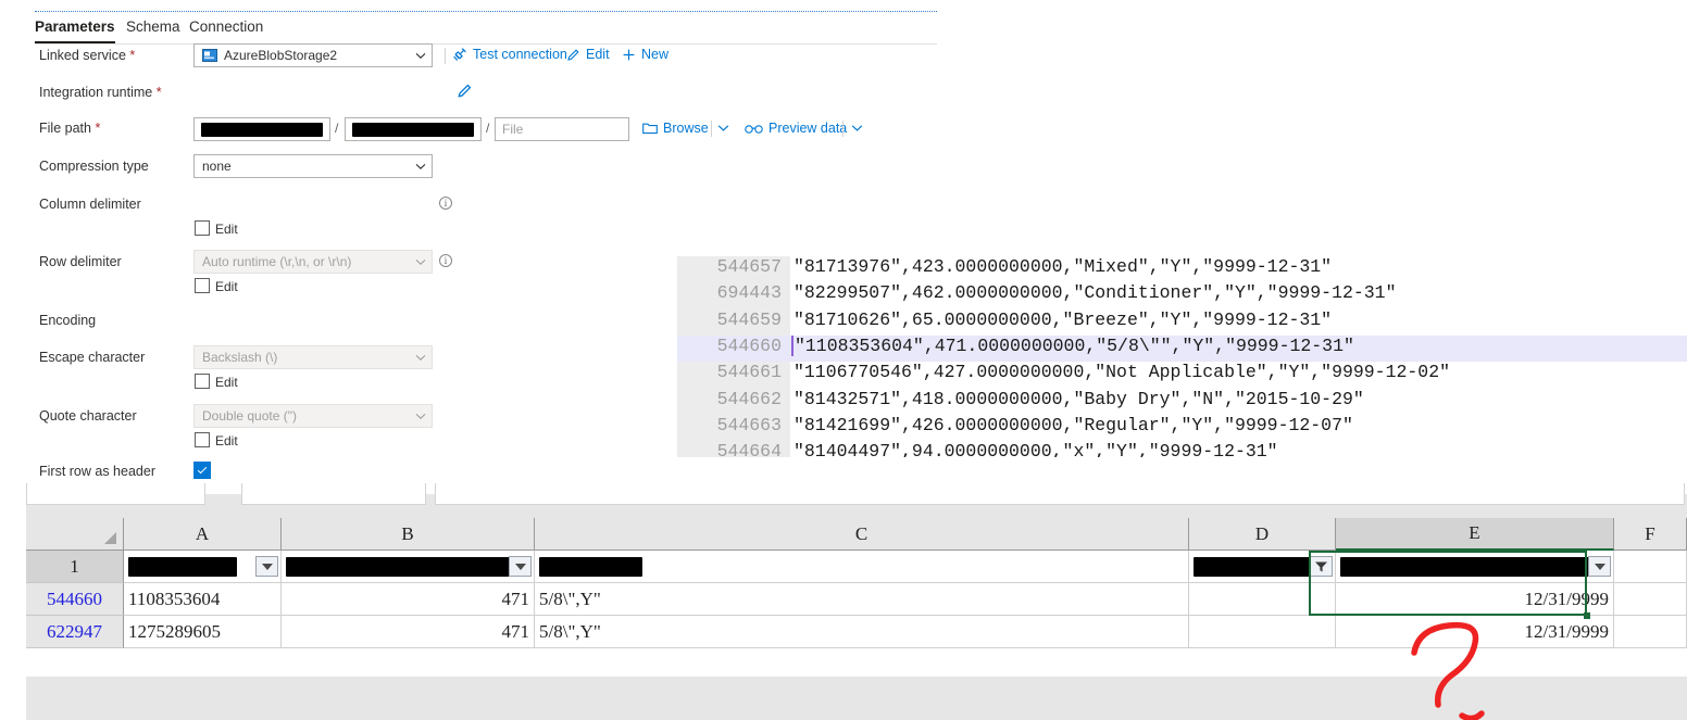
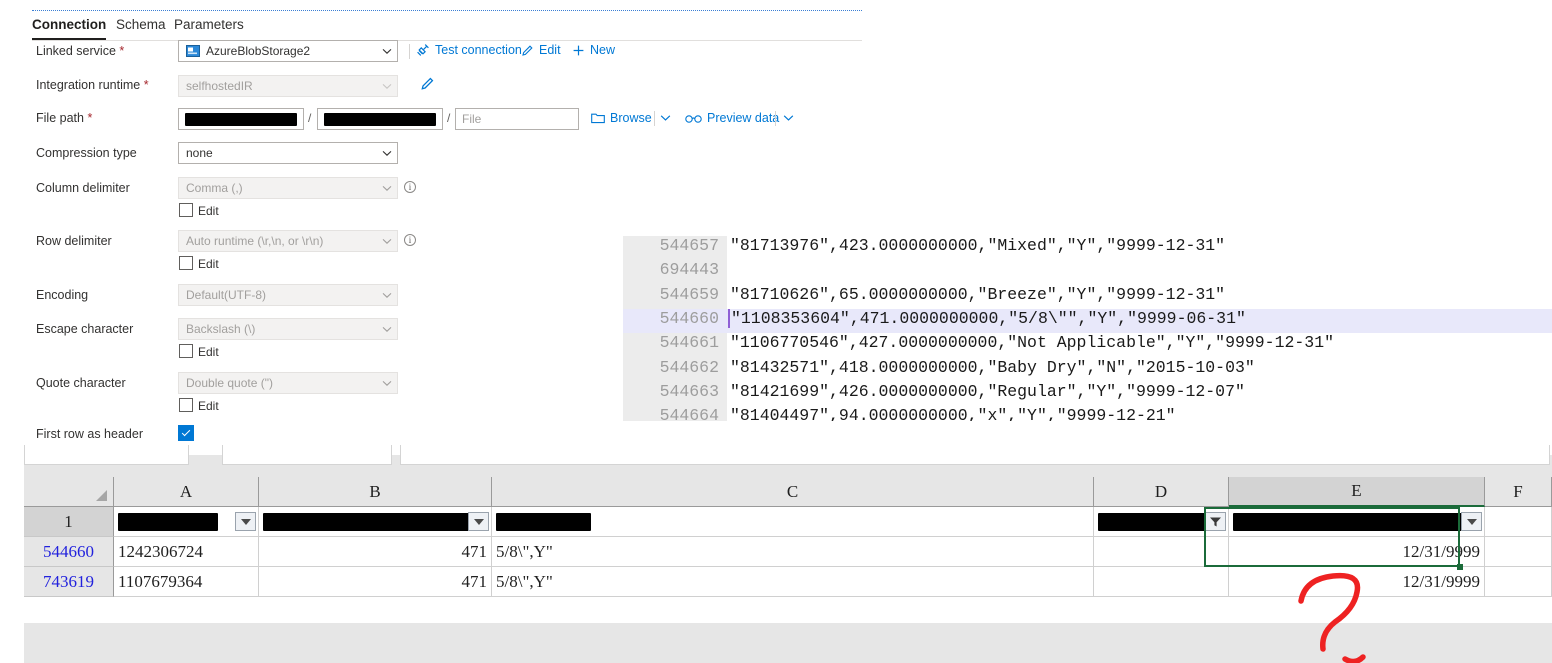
- Parameters
+ Connection
  Schema
- Connection
+ Parameters
  Linked service *
  AzureBlobStorage2
  Test connection
  Edit
  New
  Integration runtime *
+ selfhostedIR
  File path *
  /
  /
  File
  Browse
  Preview dat
  Compression type
  none
  Column delimiter
+ Comma (,)
  i
  Edit
  Row delimiter
  Auto runtime (\r,\n, or \r\n)
  i
  Edit
  Encoding
+ Default(UTF-8)
  Escape character
  Backslash (\)
  Edit
  Quote character
  Double quote (")
  Edit
  First row as header
  544657
  "81713976",423.0000000000,"Mixed","Y","9999-12-31"
  694443
- "82299507",462.0000000000,"Conditioner","Y","9999-12-31"
  544659
  "81710626",65.0000000000,"Breeze","Y","9999-12-31"
  544660
- "1108353604",471.0000000000,"5/8\"","Y","9999-12-31"
+ "1108353604",471.0000000000,"5/8\"","Y","9999-06-31"
  544661
- "1106770546",427.0000000000,"Not Applicable","Y","9999-12-02"
+ "1106770546",427.0000000000,"Not Applicable","Y","9999-12-31"
  544662
- "81432571",418.0000000000,"Baby Dry","N","2015-10-29"
+ "81432571",418.0000000000,"Baby Dry","N","2015-10-03"
  544663
  "81421699",426.0000000000,"Regular","Y","9999-12-07"
  544664
- "81404497",94.0000000000,"x","Y","9999-12-31"
+ "81404497",94.0000000000,"x","Y","9999-12-21"
  A
  B
  C
  D
  E
  F
  1
  544660
- 1108353604
+ 1242306724
  471
  5/8\",Y"
  12/31/9999
- 622947
+ 743619
- 1275289605
+ 1107679364
  471
  5/8\",Y"
  12/31/9999
